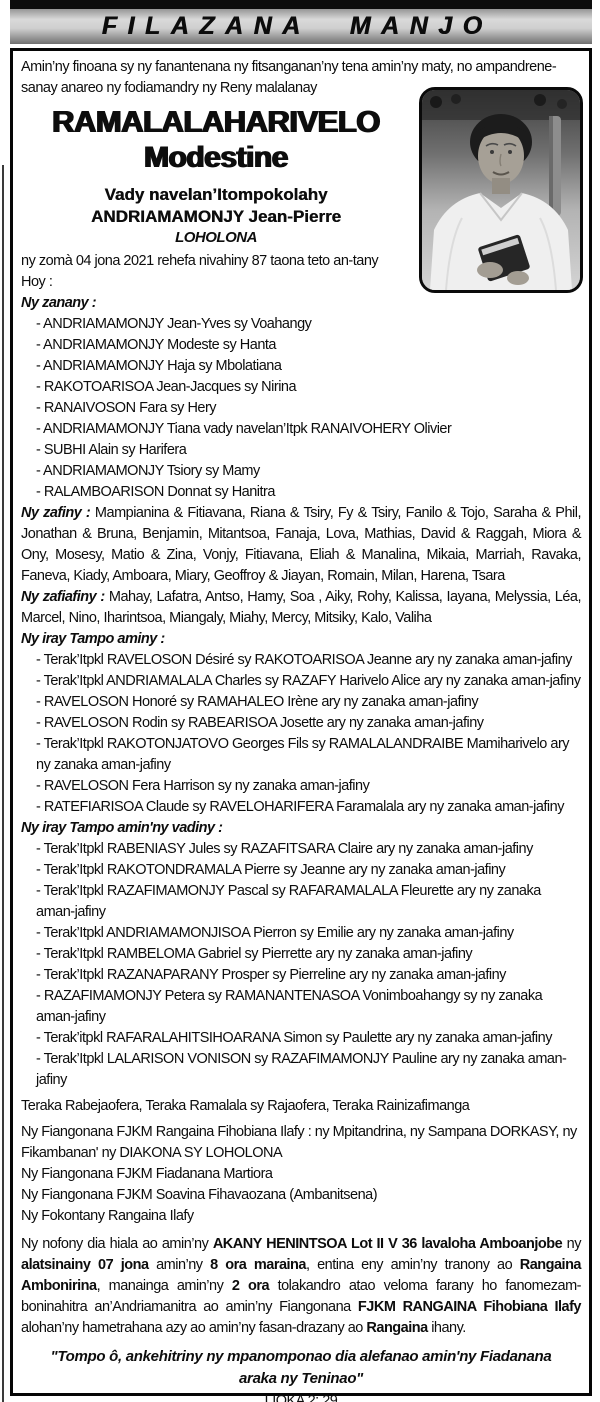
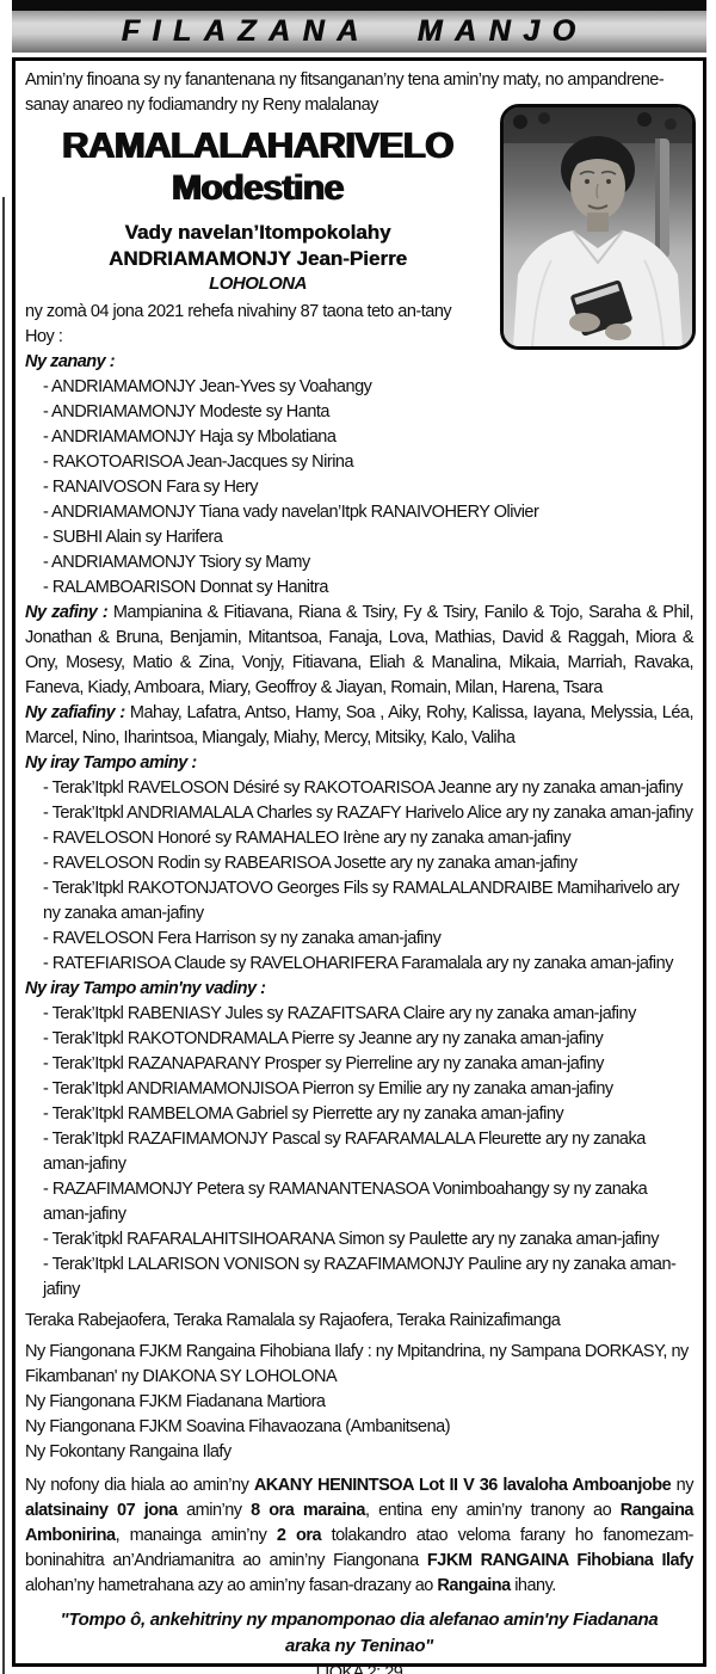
  FILAZANA MANJO
  Amin’ny finoana sy ny fanantenana ny fitsanganan’ny tena amin’ny maty, no ampandrene-
  sanay anareo ny fodiamandry ny Reny malalanay
  RAMALALAHARIVELO
  Modestine
  Vady navelan’Itompokolahy
  ANDRIAMAMONJY Jean-Pierre
  LOHOLONA
  ny zomà 04 jona 2021 rehefa nivahiny 87 taona teto an-tany
  Hoy :
  Ny zanany :
  - ANDRIAMAMONJY Jean-Yves sy Voahangy
  - ANDRIAMAMONJY Modeste sy Hanta
  - ANDRIAMAMONJY Haja sy Mbolatiana
  - RAKOTOARISOA Jean-Jacques sy Nirina
  - RANAIVOSON Fara sy Hery
  - ANDRIAMAMONJY Tiana vady navelan’Itpk RANAIVOHERY Olivier
  - SUBHI Alain sy Harifera
  - ANDRIAMAMONJY Tsiory sy Mamy
  - RALAMBOARISON Donnat sy Hanitra
  Ny zafiny : Mampianina & Fitiavana, Riana & Tsiry, Fy & Tsiry, Fanilo & Tojo, Saraha & Phil, Jonathan & Bruna, Benjamin, Mitantsoa, Fanaja, Lova, Mathias, David & Raggah, Miora & Ony, Mosesy, Matio & Zina, Vonjy, Fitiavana, Eliah & Manalina, Mikaia, Marriah, Ravaka, Faneva, Kiady, Amboara, Miary, Geoffroy & Jiayan, Romain, Milan, Harena, Tsara
  Ny zafiafiny : Mahay, Lafatra, Antso, Hamy, Soa , Aiky, Rohy, Kalissa, Iayana, Melyssia, Léa, Marcel, Nino, Iharintsoa, Miangaly, Miahy, Mercy, Mitsiky, Kalo, Valiha
  Ny iray Tampo aminy :
  - Terak’Itpkl RAVELOSON Désiré sy RAKOTOARISOA Jeanne ary ny zanaka aman-jafiny
  - Terak’Itpkl ANDRIAMALALA Charles sy RAZAFY Harivelo Alice ary ny zanaka aman-jafiny
  - RAVELOSON Honoré sy RAMAHALEO Irène ary ny zanaka aman-jafiny
  - RAVELOSON Rodin sy RABEARISOA Josette ary ny zanaka aman-jafiny
  - Terak’Itpkl RAKOTONJATOVO Georges Fils sy RAMALALANDRAIBE Mamiharivelo ary ny zanaka aman-jafiny
  - RAVELOSON Fera Harrison sy ny zanaka aman-jafiny
  - RATEFIARISOA Claude sy RAVELOHARIFERA Faramalala ary ny zanaka aman-jafiny
  Ny iray Tampo amin'ny vadiny :
  - Terak’Itpkl RABENIASY Jules sy RAZAFITSARA Claire ary ny zanaka aman-jafiny
  - Terak’Itpkl RAKOTONDRAMALA Pierre sy Jeanne ary ny zanaka aman-jafiny
- - Terak’Itpkl RAZAFIMAMONJY Pascal sy RAFARAMALALA Fleurette ary ny zanaka aman-jafiny
+ - Terak’Itpkl RAZANAPARANY Prosper sy Pierreline ary ny zanaka aman-jafiny
  - Terak’Itpkl ANDRIAMAMONJISOA Pierron sy Emilie ary ny zanaka aman-jafiny
  - Terak’Itpkl RAMBELOMA Gabriel sy Pierrette ary ny zanaka aman-jafiny
- - Terak’Itpkl RAZANAPARANY Prosper sy Pierreline ary ny zanaka aman-jafiny
+ - Terak’Itpkl RAZAFIMAMONJY Pascal sy RAFARAMALALA Fleurette ary ny zanaka aman-jafiny
  - RAZAFIMAMONJY Petera sy RAMANANTENASOA Vonimboahangy sy ny zanaka aman-jafiny
  - Terak’itpkl RAFARALAHITSIHOARANA Simon sy Paulette ary ny zanaka aman-jafiny
  - Terak’Itpkl LALARISON VONISON sy RAZAFIMAMONJY Pauline ary ny zanaka aman-jafiny
  Teraka Rabejaofera, Teraka Ramalala sy Rajaofera, Teraka Rainizafimanga
  Ny Fiangonana FJKM Rangaina Fihobiana Ilafy : ny Mpitandrina, ny Sampana DORKASY, ny Fikambanan' ny DIAKONA SY LOHOLONA
  Ny Fiangonana FJKM Fiadanana Martiora
  Ny Fiangonana FJKM Soavina Fihavaozana (Ambanitsena)
  Ny Fokontany Rangaina Ilafy
  Ny nofony dia hiala ao amin’ny AKANY HENINTSOA Lot II V 36 lavaloha Amboanjobe ny alatsinainy 07 jona amin’ny 8 ora maraina, entina eny amin’ny tranony ao Rangaina Ambonirina, manainga amin’ny 2 ora tolakandro atao veloma farany ho fanomezam-boninahitra an’Andriamanitra ao amin’ny Fiangonana FJKM RANGAINA Fihobiana Ilafy alohan’ny hametrahana azy ao amin’ny fasan-drazany ao Rangaina ihany.
  "Tompo ô, ankehitriny ny mpanomponao dia alefanao amin'ny Fiadanana
  araka ny Teninao"
  LIOKA 2: 29
